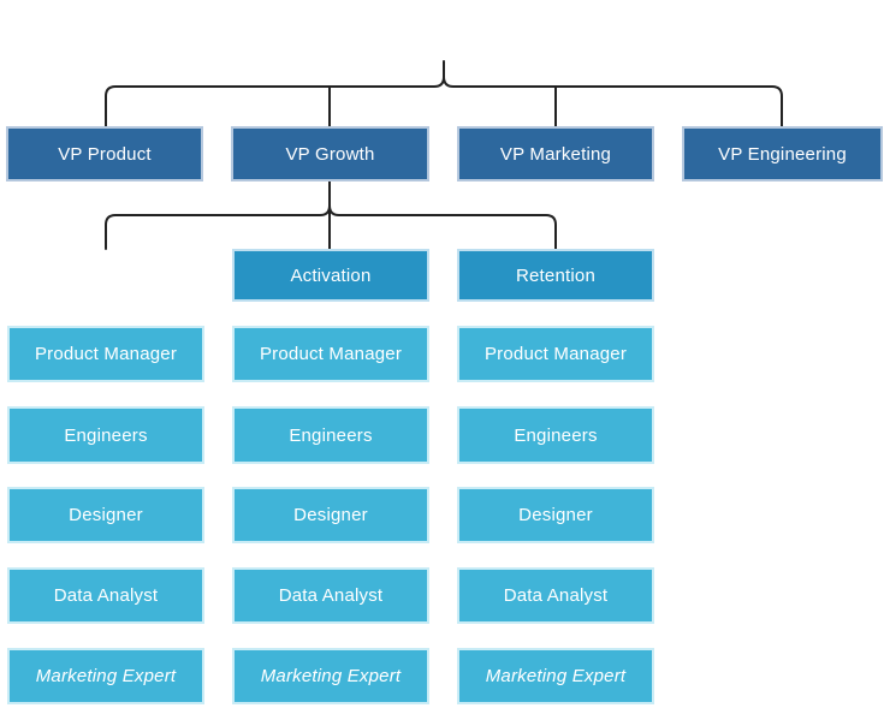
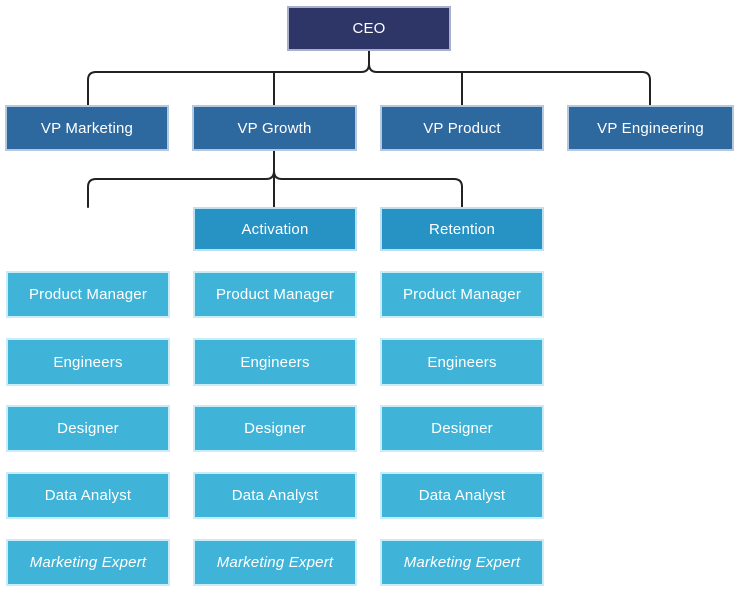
+ CEO
- VP Product
+ VP Marketing
  VP Growth
- VP Marketing
+ VP Product
  VP Engineering
  Activation
  Retention
  Product Manager
  Engineers
  Designer
  Data Analyst
  Marketing Expert
  Product Manager
  Engineers
  Designer
  Data Analyst
  Marketing Expert
  Product Manager
  Engineers
  Designer
  Data Analyst
  Marketing Expert
